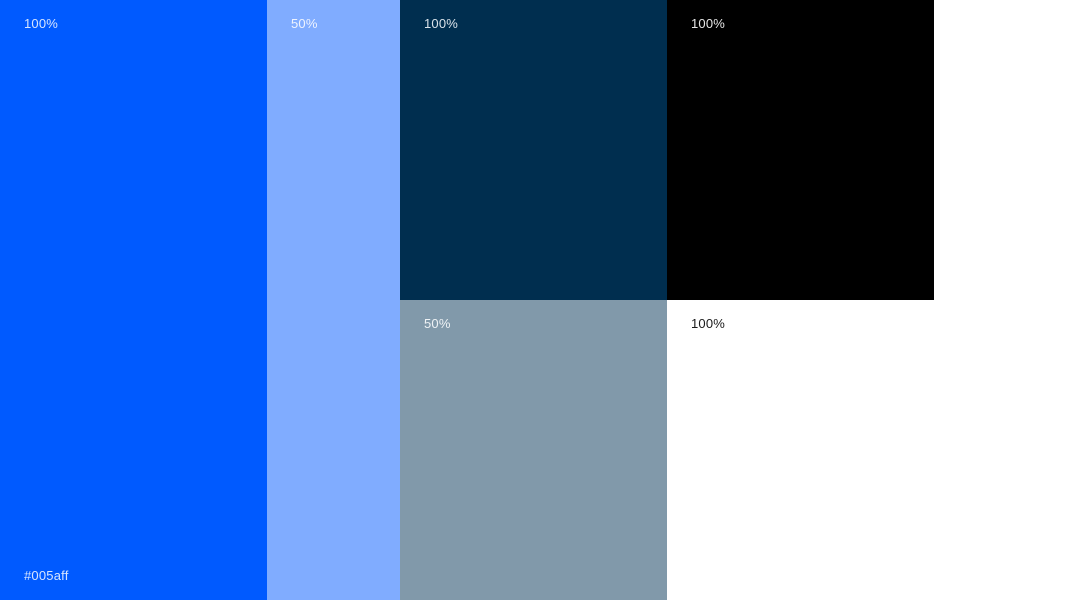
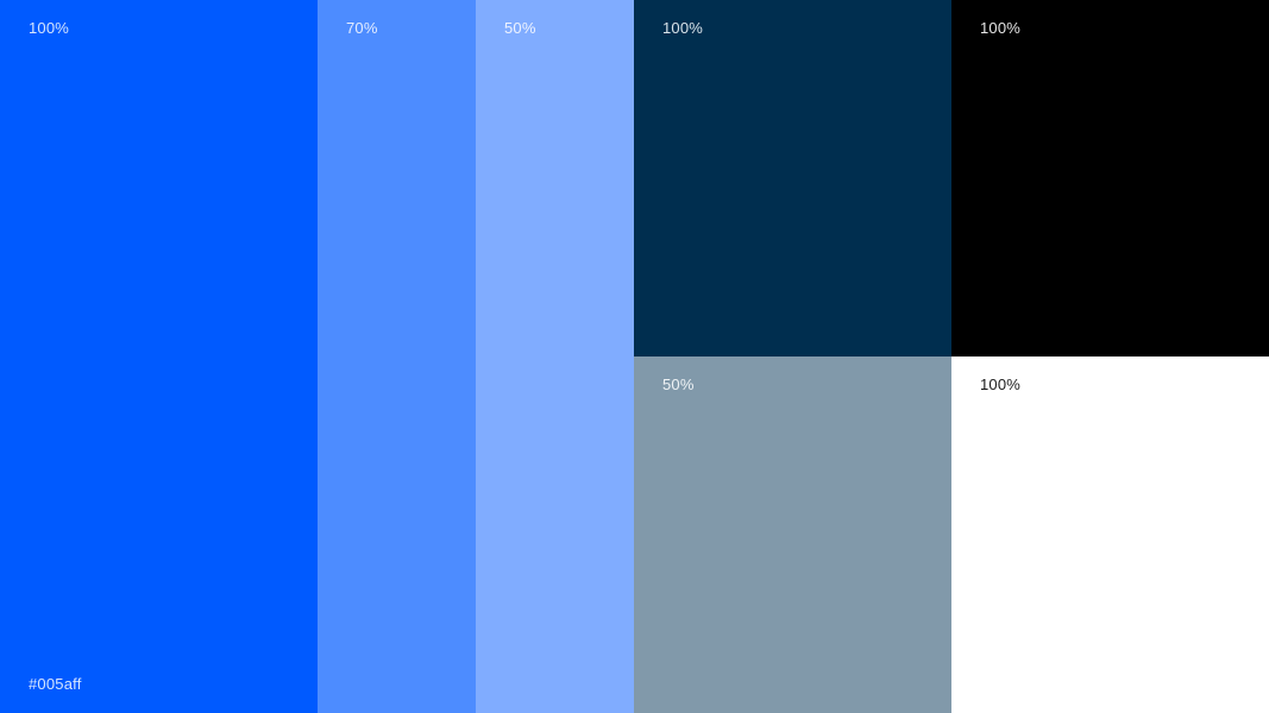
  100%
  #005aff
+ 70%
  50%
  100%
  50%
  100%
  100%
